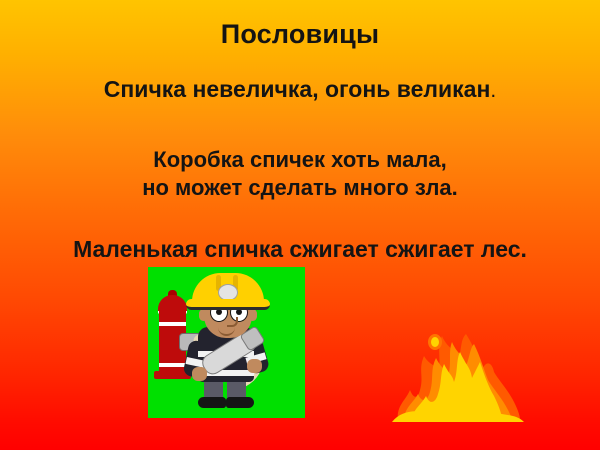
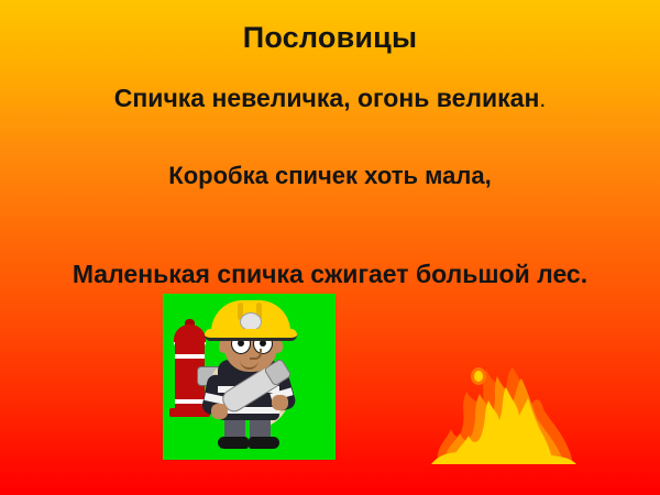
  Пословицы
  Спичка невеличка, огонь великан.
  Коробка спичек хоть мала,
- но может сделать много зла.
- Маленькая спичка сжигает сжигает лес.
+ Маленькая спичка сжигает большой лес.
